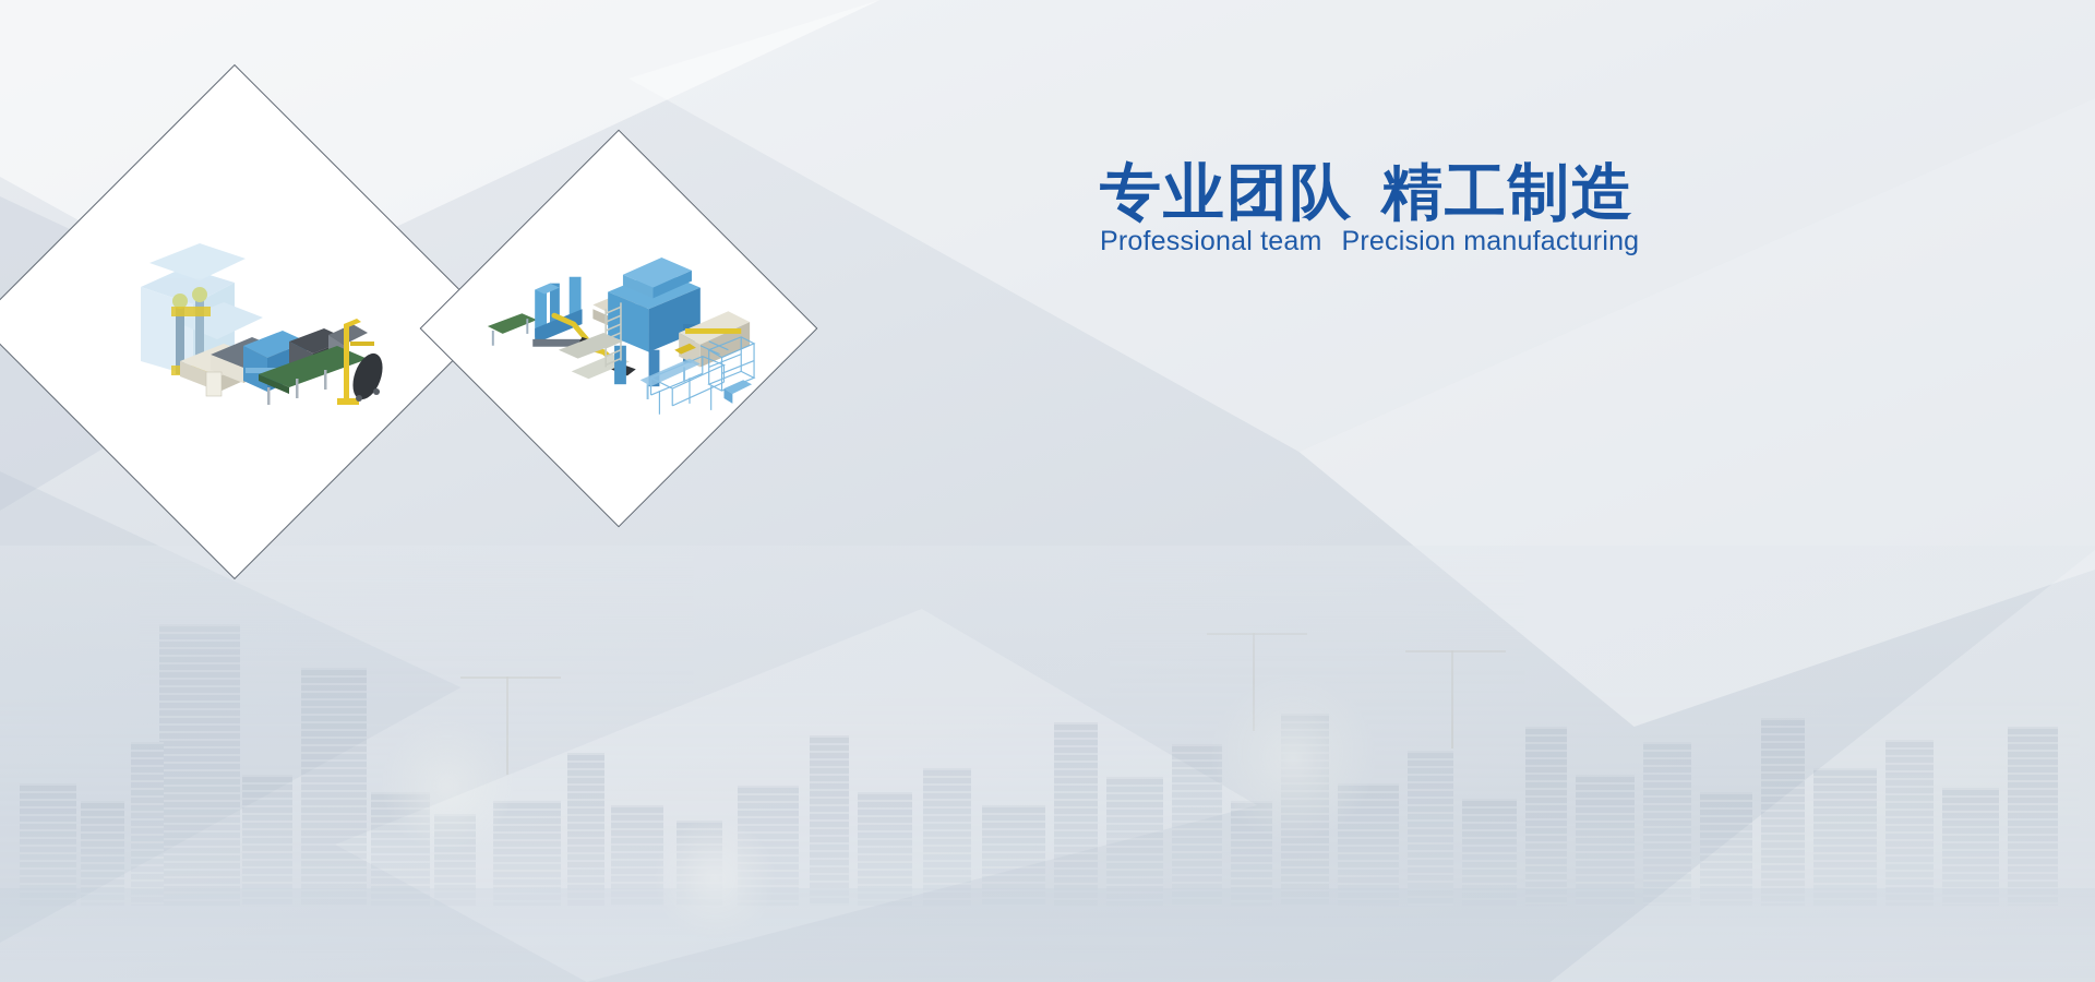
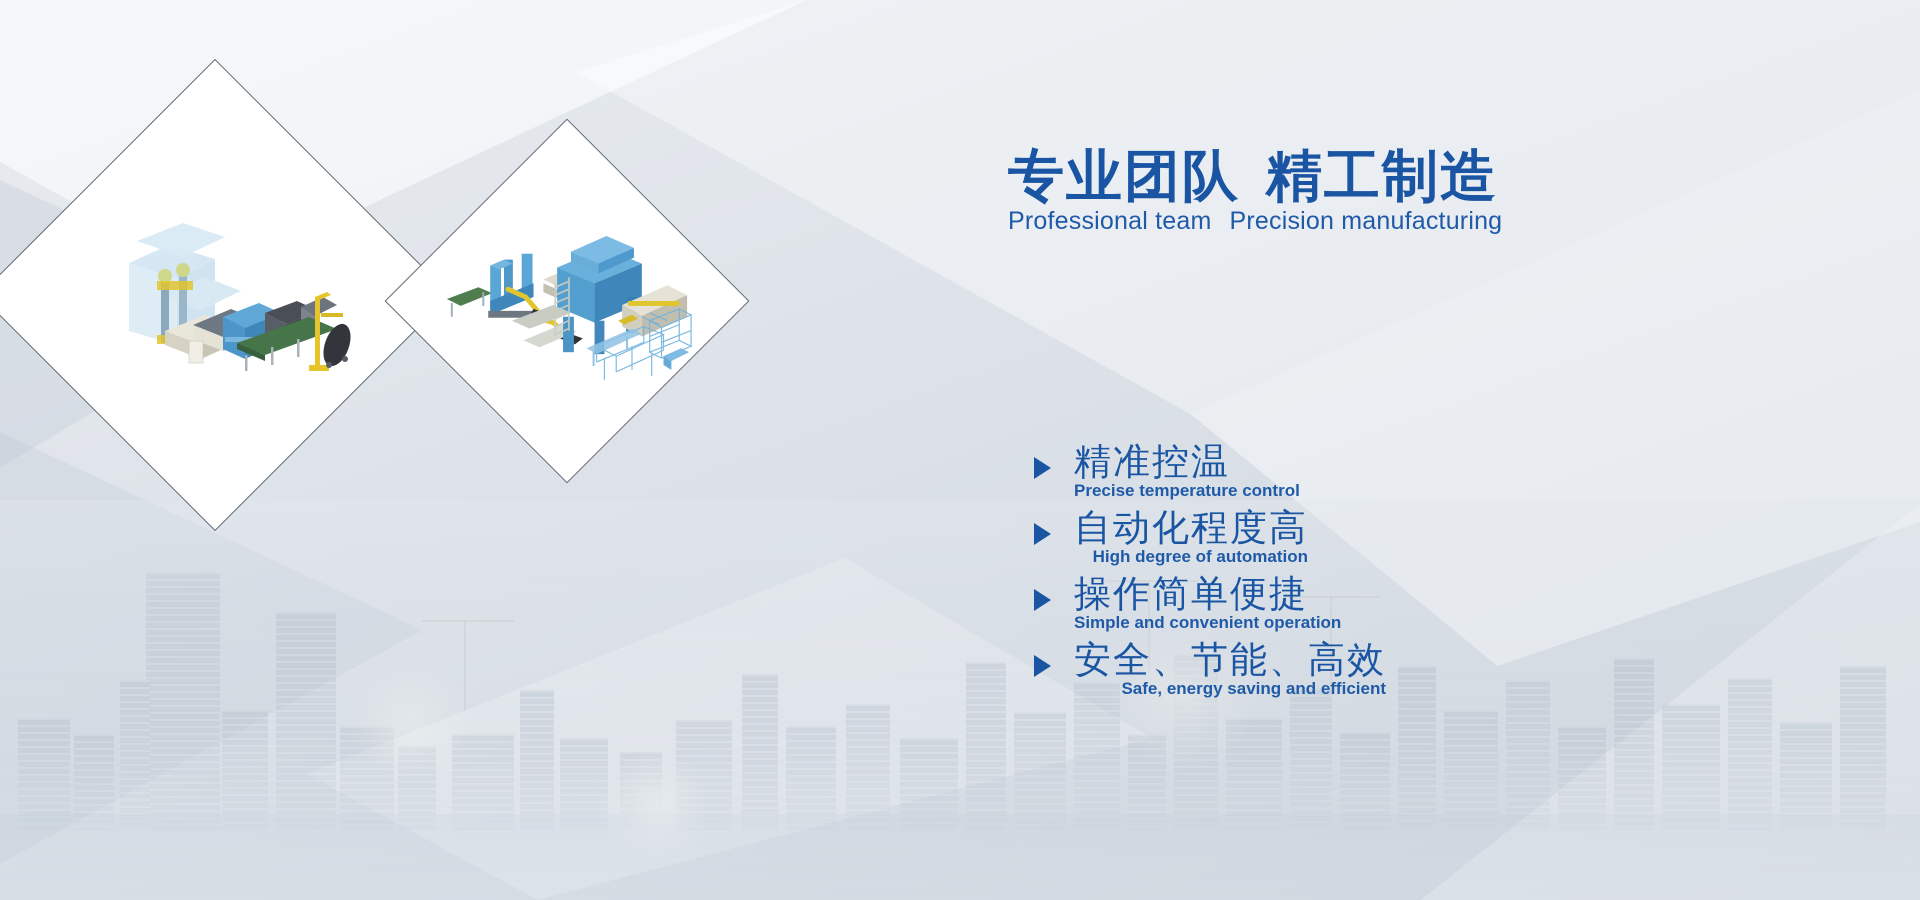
  专业团队 精工制造
  Professional team Precision manufacturing
+ 精准控温
+ Precise temperature control
+ 自动化程度高
+ High degree of automation
+ 操作简单便捷
+ Simple and convenient operation
+ 安全、节能、高效
+ Safe, energy saving and efficient
